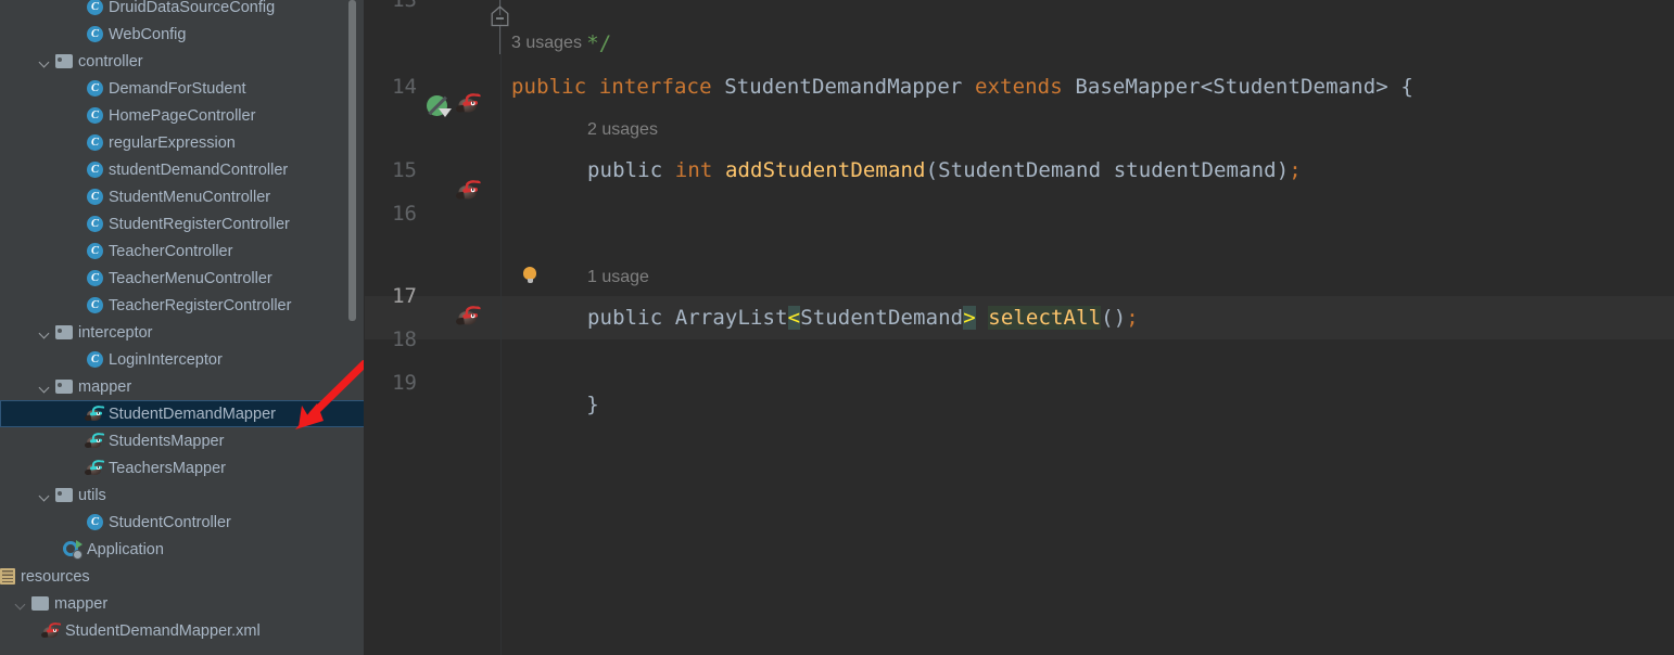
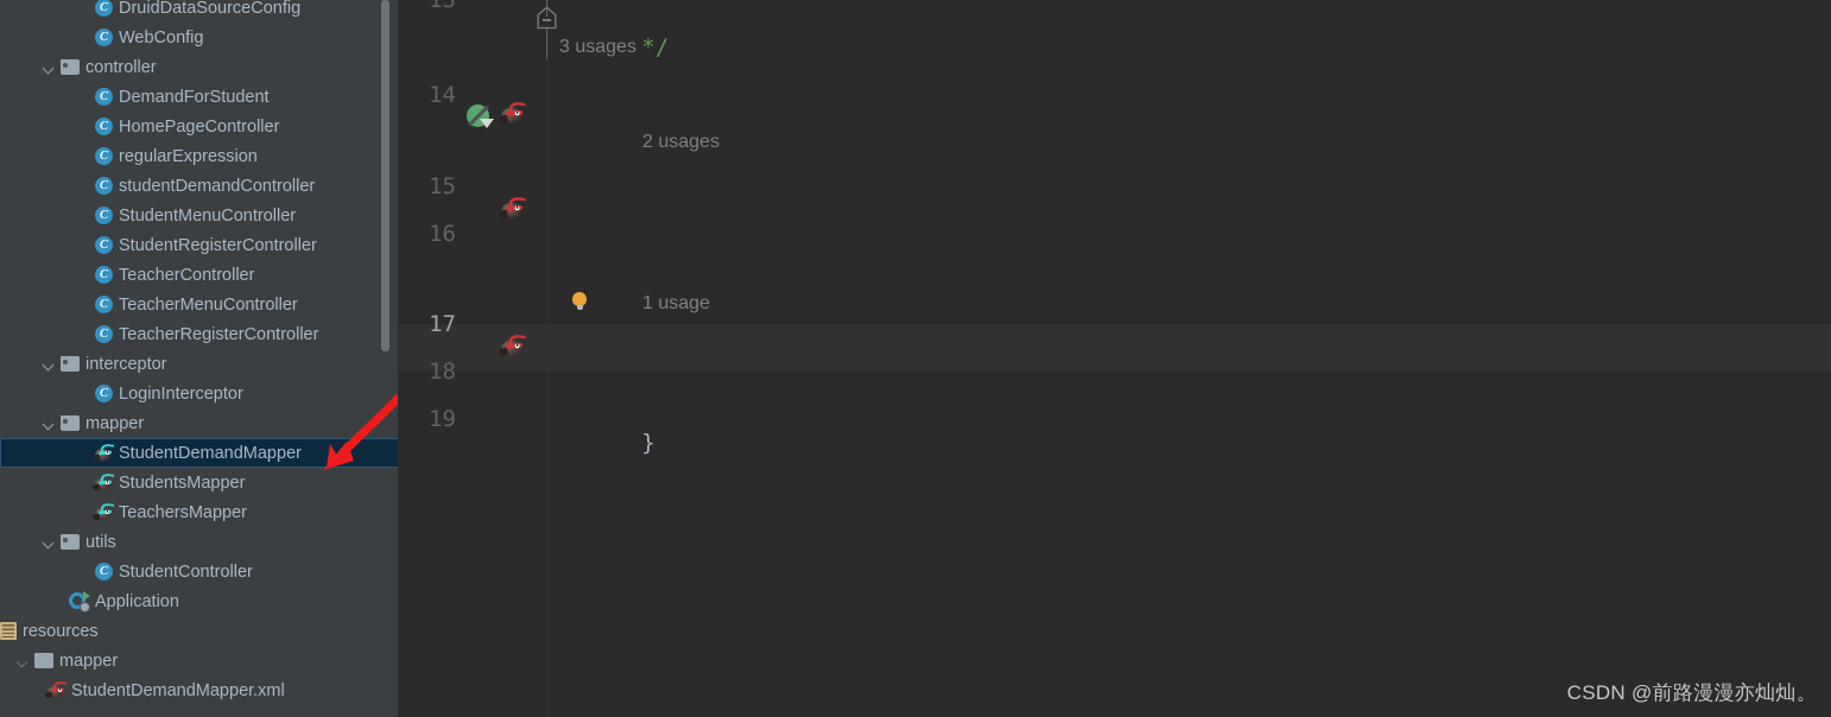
  C
  DruidDataSourceConfig
  C
  WebConfig
  controller
  C
  DemandForStudent
  C
  HomePageController
  C
  regularExpression
  C
  studentDemandController
  C
  StudentMenuController
  C
  StudentRegisterController
  C
  TeacherController
  C
  TeacherMenuController
  C
  TeacherRegisterController
  interceptor
  C
  LoginInterceptor
  mapper
  StudentDemandMapper
  StudentsMapper
  TeachersMapper
  utils
  C
  StudentController
  Application
  resources
  mapper
  StudentDemandMapper.xml
  13
  14
  15
  16
  17
  18
  19
  */
  3 usages
- public interface StudentDemandMapper extends BaseMapper<StudentDemand> {
  2 usages
- public int addStudentDemand(StudentDemand studentDemand);
  1 usage
- public ArrayList<StudentDemand> selectAll();
  }
+ CSDN @前路漫漫亦灿灿。
